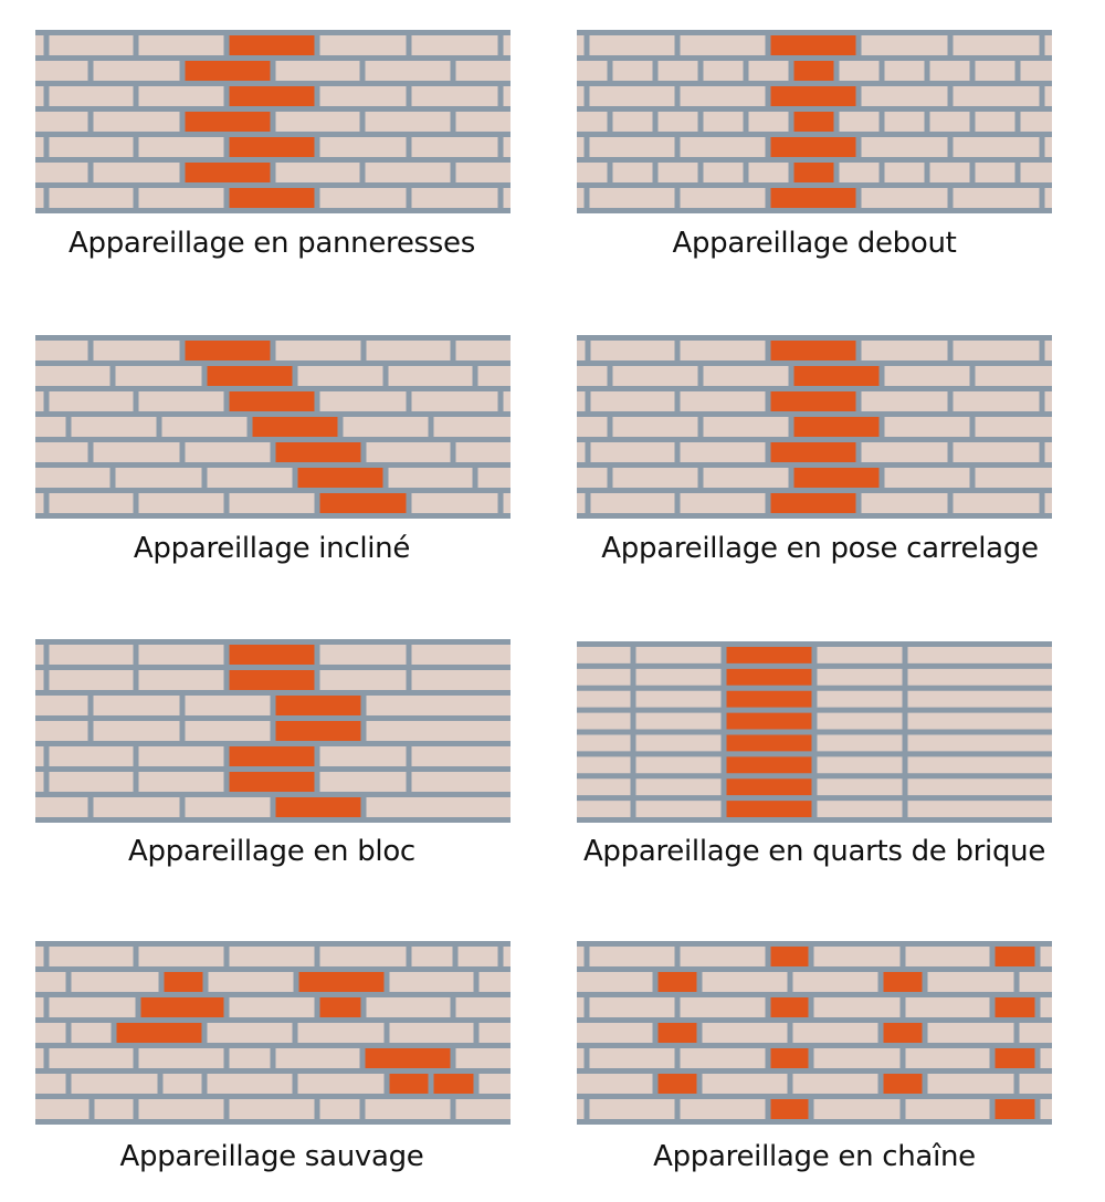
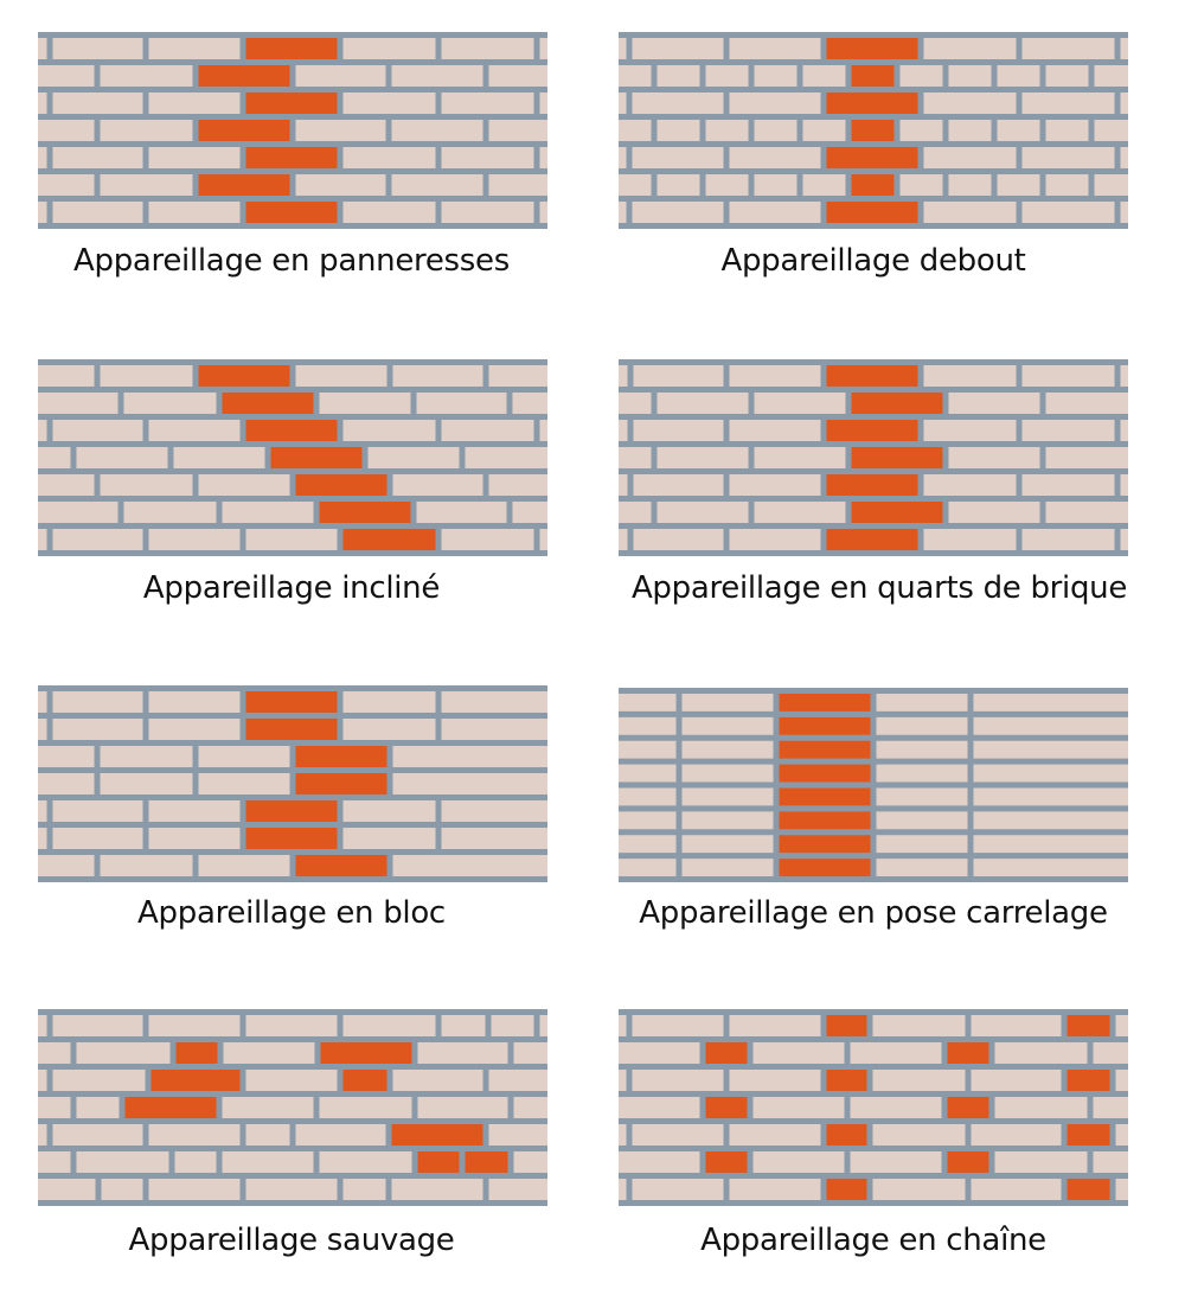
  Appareillage en panneresses
  Appareillage debout
  Appareillage incliné
- Appareillage en pose carrelage
+ Appareillage en quarts de brique
  Appareillage en bloc
- Appareillage en quarts de brique
+ Appareillage en pose carrelage
  Appareillage sauvage
  Appareillage en chaîne
